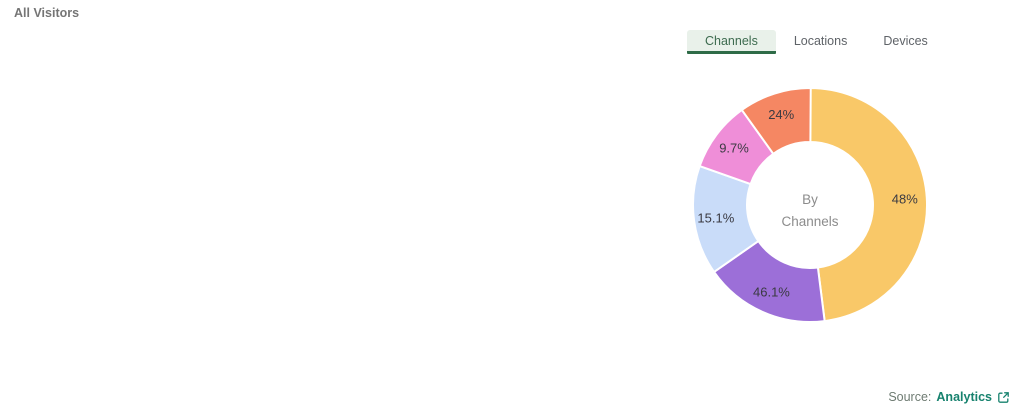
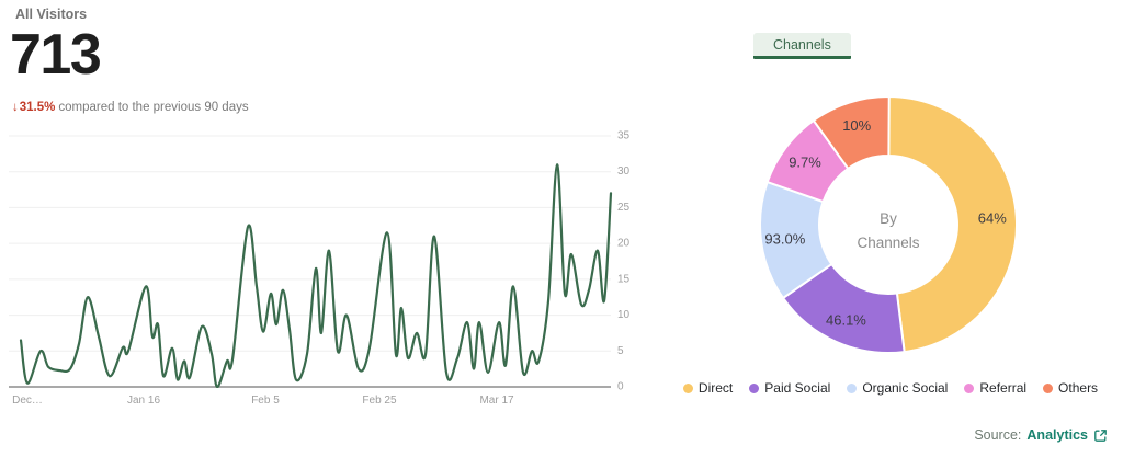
  All Visitors
+ 713
+ ↓31.5% compared to the previous 90 days
+ 0
+ 5
+ 10
+ 15
+ 20
+ 25
+ 30
+ 35
+ Dec…
+ Jan 16
+ Feb 5
+ Feb 25
+ Mar 17
  Channels
- Locations
- Devices
- 48%
+ 64%
  46.1%
- 15.1%
+ 93.0%
  9.7%
- 24%
+ 10%
  By
  Channels
+ Direct
+ Paid Social
+ Organic Social
+ Referral
+ Others
  Source:
  Analytics
